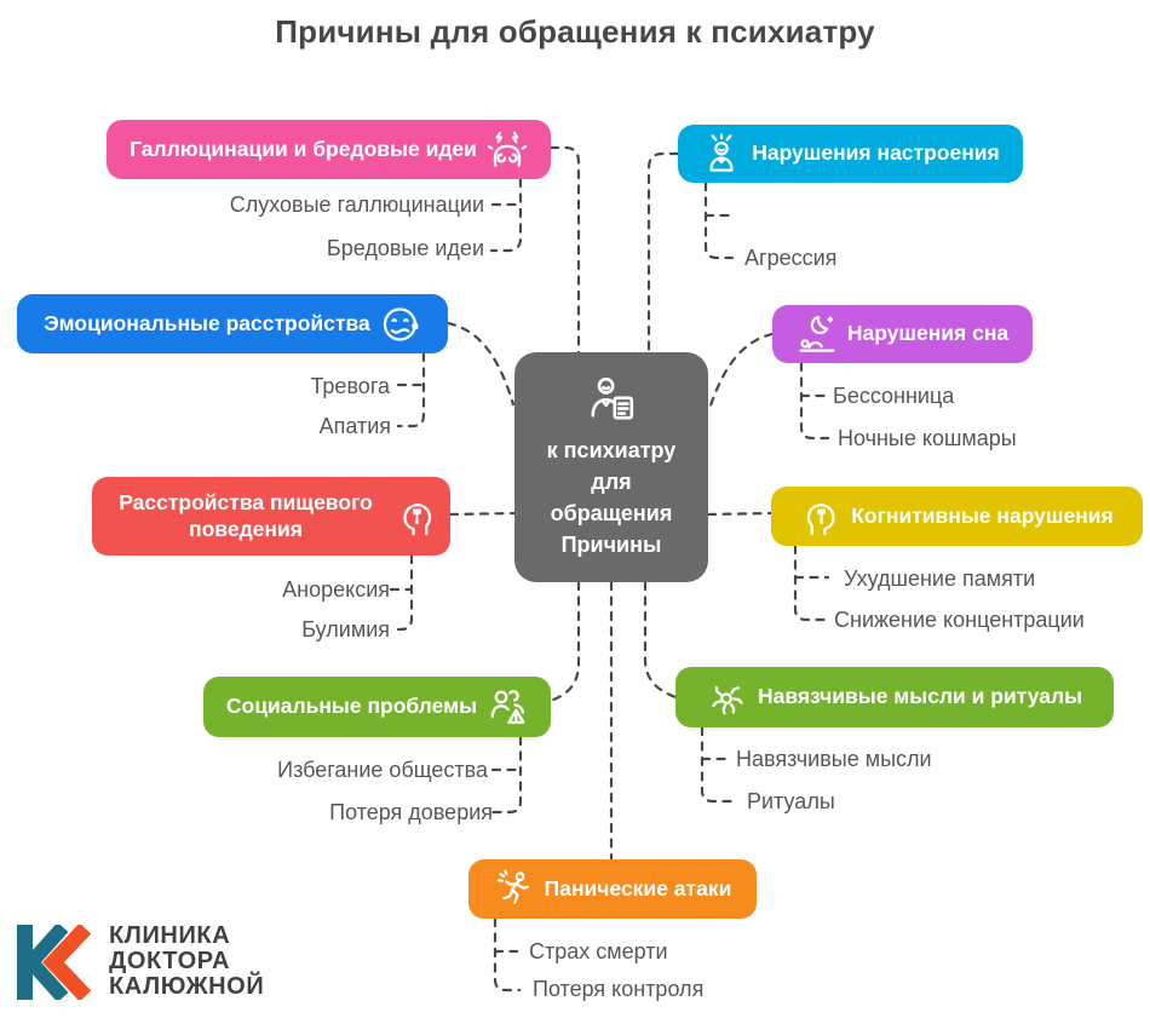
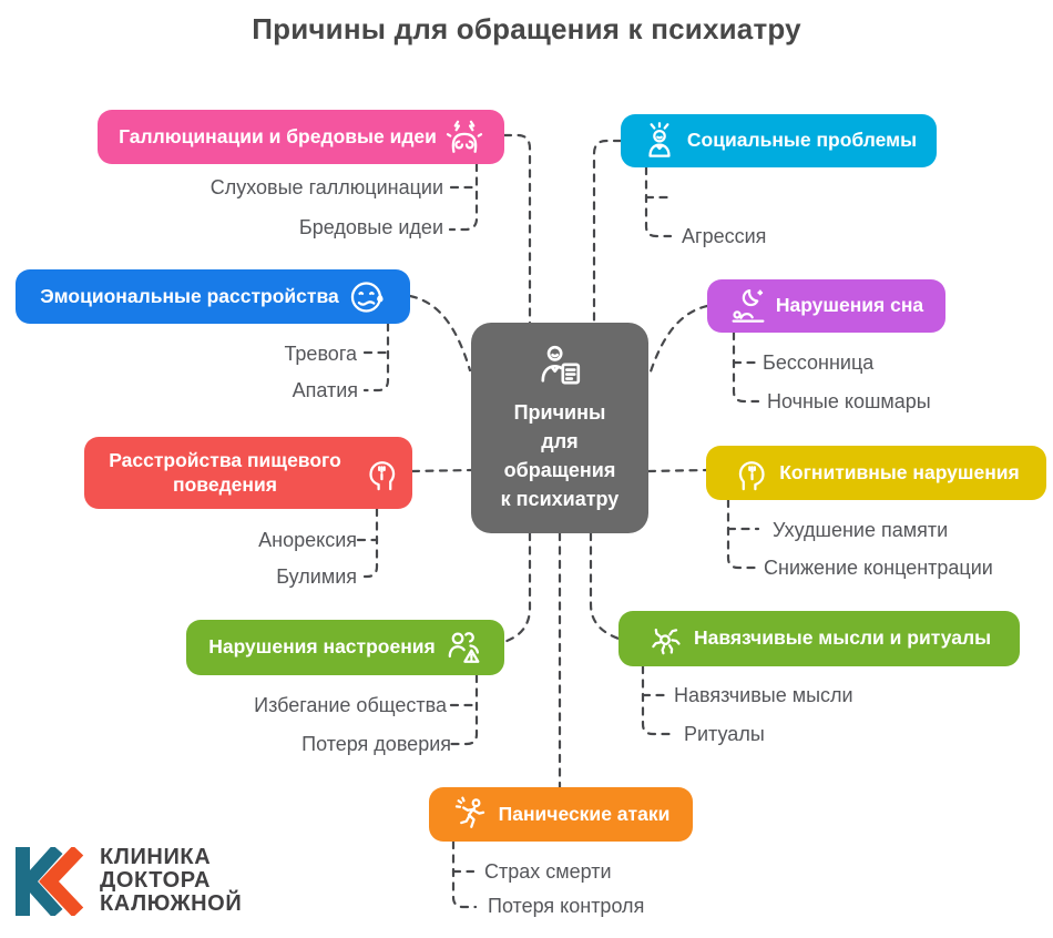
  Причины для обращения к психиатру
- к психиатру
+ Причины
  для
  обращения
- Причины
+ к психиатру
  Галлюцинации и бредовые идеи
  Слуховые галлюцинации
  Бредовые идеи
- Нарушения настроения
+ Социальные проблемы
  Агрессия
  Эмоциональные расстройства
  Тревога
  Апатия
  Нарушения сна
  Бессонница
  Ночные кошмары
  Расстройства пищевого поведения
  Анорексия
  Булимия
  Когнитивные нарушения
  Ухудшение памяти
  Снижение концентрации
- Социальные проблемы
+ Нарушения настроения
  Избегание общества
  Потеря доверия
  Навязчивые мысли и ритуалы
  Навязчивые мысли
  Ритуалы
  Панические атаки
  Страх смерти
  Потеря контроля
  КЛИНИКА
  ДОКТОРА
  КАЛЮЖНОЙ
